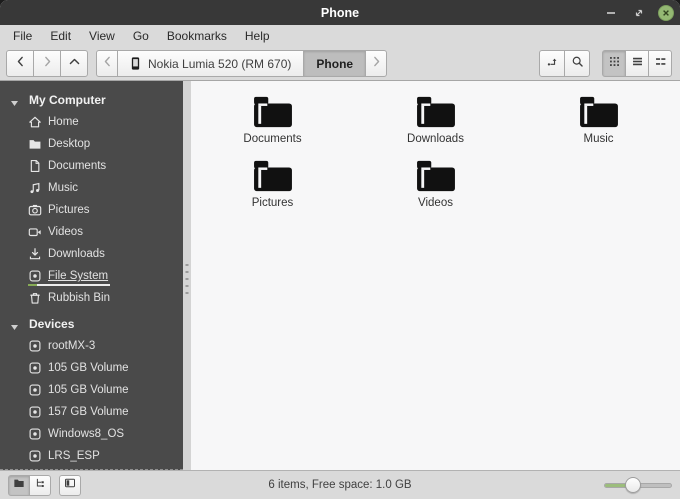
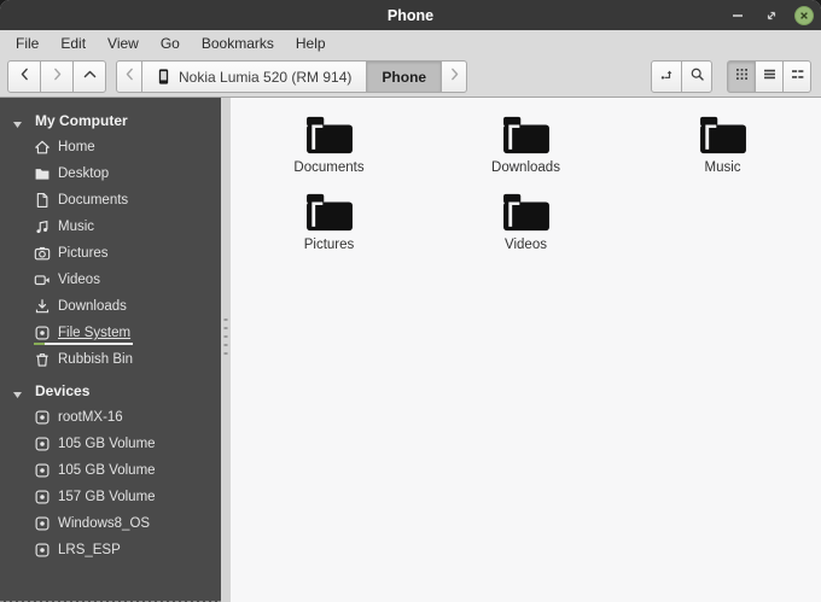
  Phone
  File
  Edit
  View
  Go
  Bookmarks
  Help
- Nokia Lumia 520 (RM 670)
+ Nokia Lumia 520 (RM 914)
  Phone
  My Computer
  Home
  Desktop
  Documents
  Music
  Pictures
  Videos
  Downloads
  File System
  Rubbish Bin
  Devices
- rootMX-3
+ rootMX-16
  105 GB Volume
  105 GB Volume
  157 GB Volume
  Windows8_OS
  LRS_ESP
  Documents
  Downloads
  Music
  Pictures
  Videos
- 6 items, Free space: 1.0 GB
